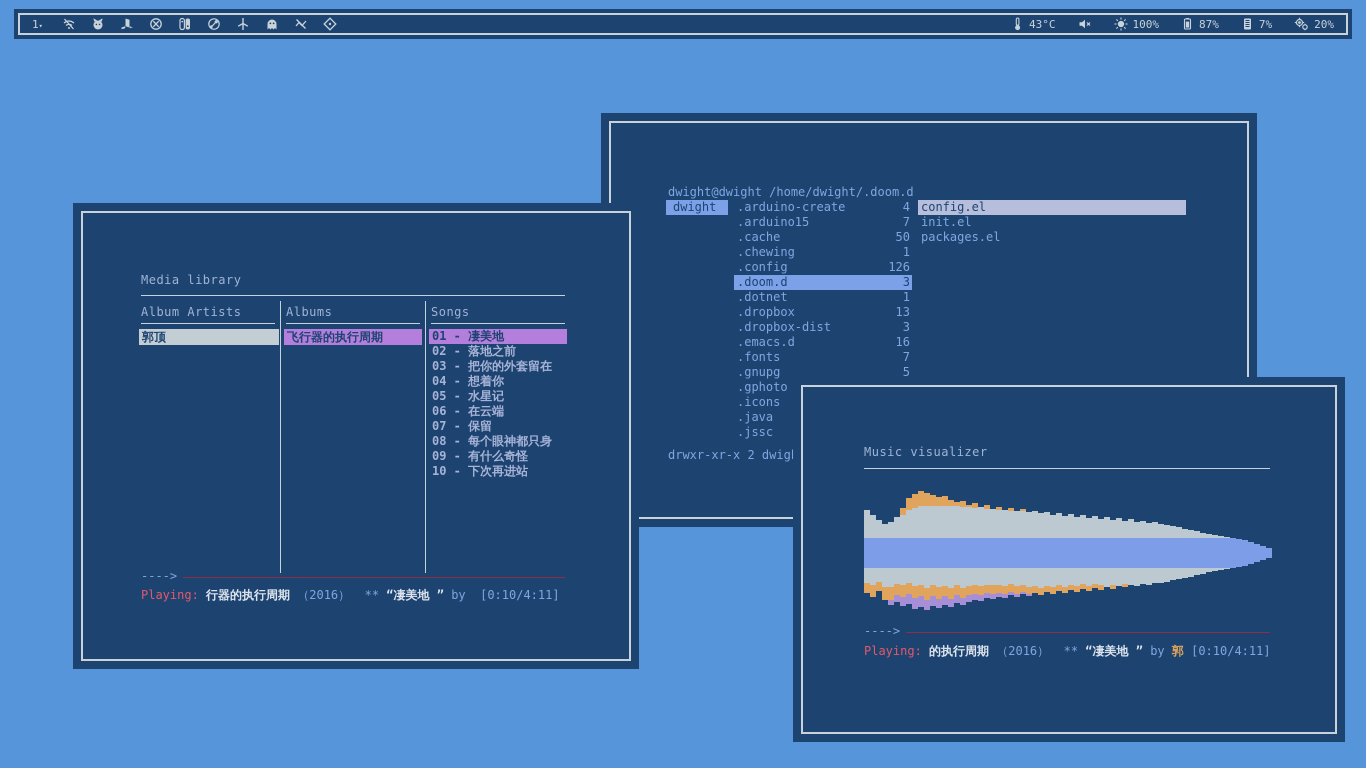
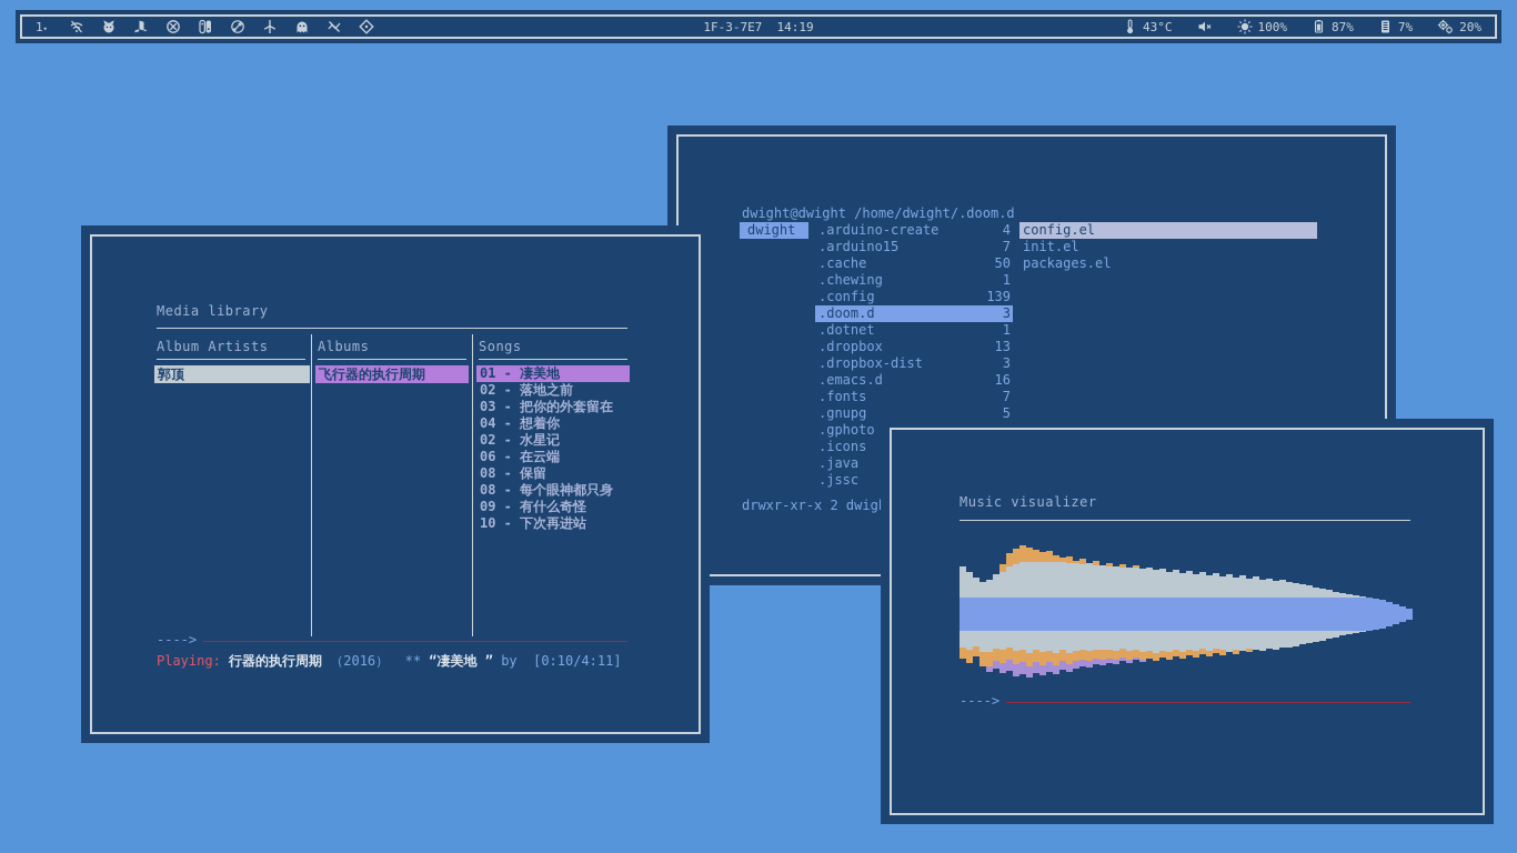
  1▾
+ 1F-3-7E7 14:19
  43°C
  100%
  87%
  7%
  20%
  dwight@dwight /home/dwight/.doom.d
  dwight
  .arduino-create
  4
  .arduino15
  7
  .cache
  50
  .chewing
  1
  .config
- 126
+ 139
  .doom.d
  3
  .dotnet
  1
  .dropbox
  13
  .dropbox-dist
  3
  .emacs.d
  16
  .fonts
  7
  .gnupg
  5
  .gphoto
  .icons
  .java
  .jssc
  config.el
  init.el
  packages.el
  drwxr-xr-x 2 dwigh
  Media library
  Album Artists
  Albums
  Songs
  郭顶
  飞行器的执行周期
  01 - 凄美地
  02 - 落地之前
  03 - 把你的外套留在
  04 - 想着你
- 05 - 水星记
+ 02 - 水星记
  06 - 在云端
- 07 - 保留
+ 08 - 保留
  08 - 每个眼神都只身
  09 - 有什么奇怪
  10 - 下次再进站
  ---->
  Playing: 行器的执行周期 （2016） ** “凄美地 ” by [0:10/4:11]
  Music visualizer
  ---->
- Playing: 的执行周期 （2016） ** “凄美地 ” by 郭 [0:10/4:11]
